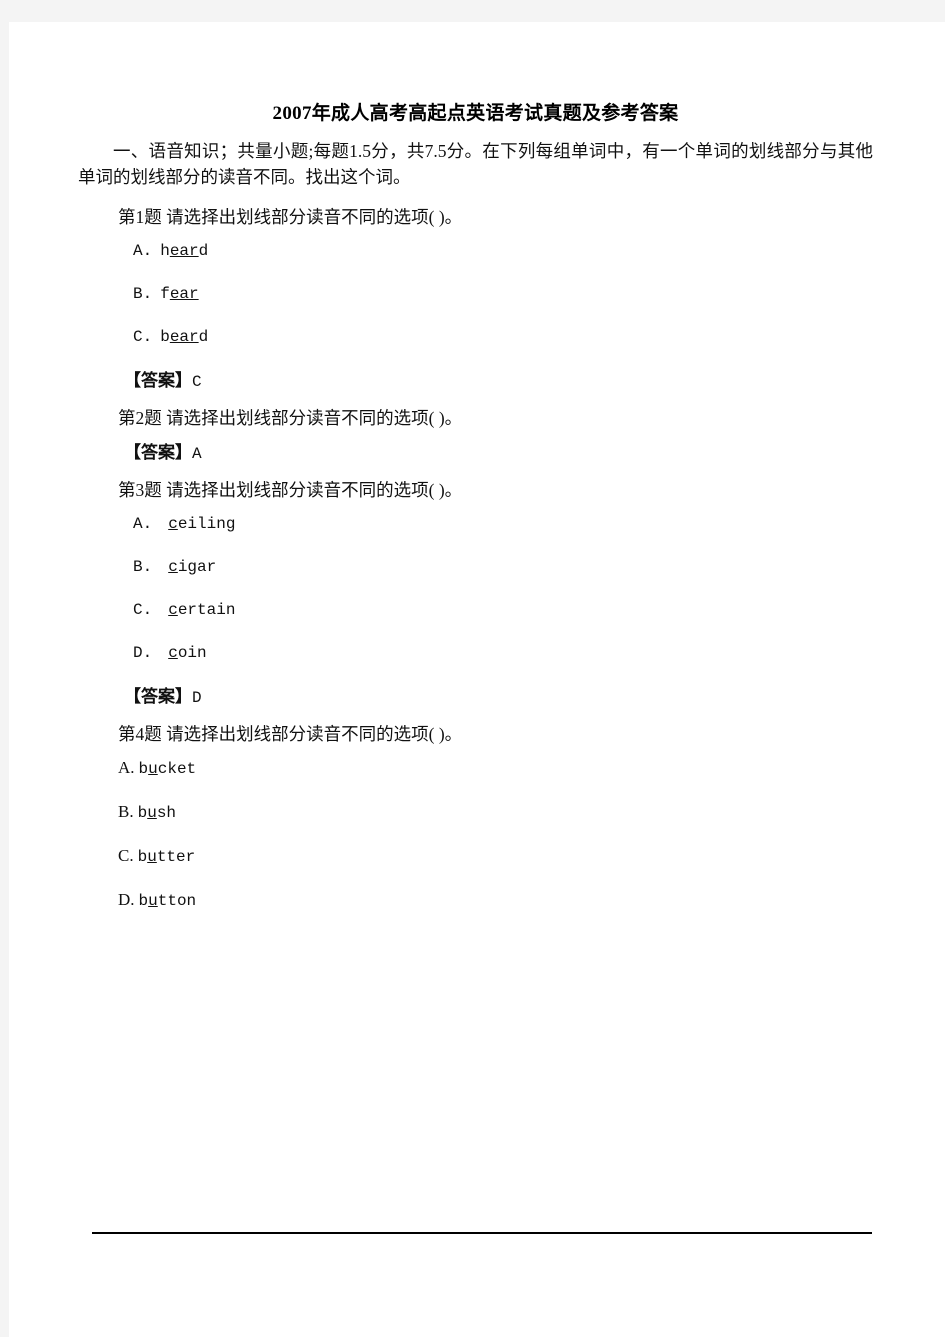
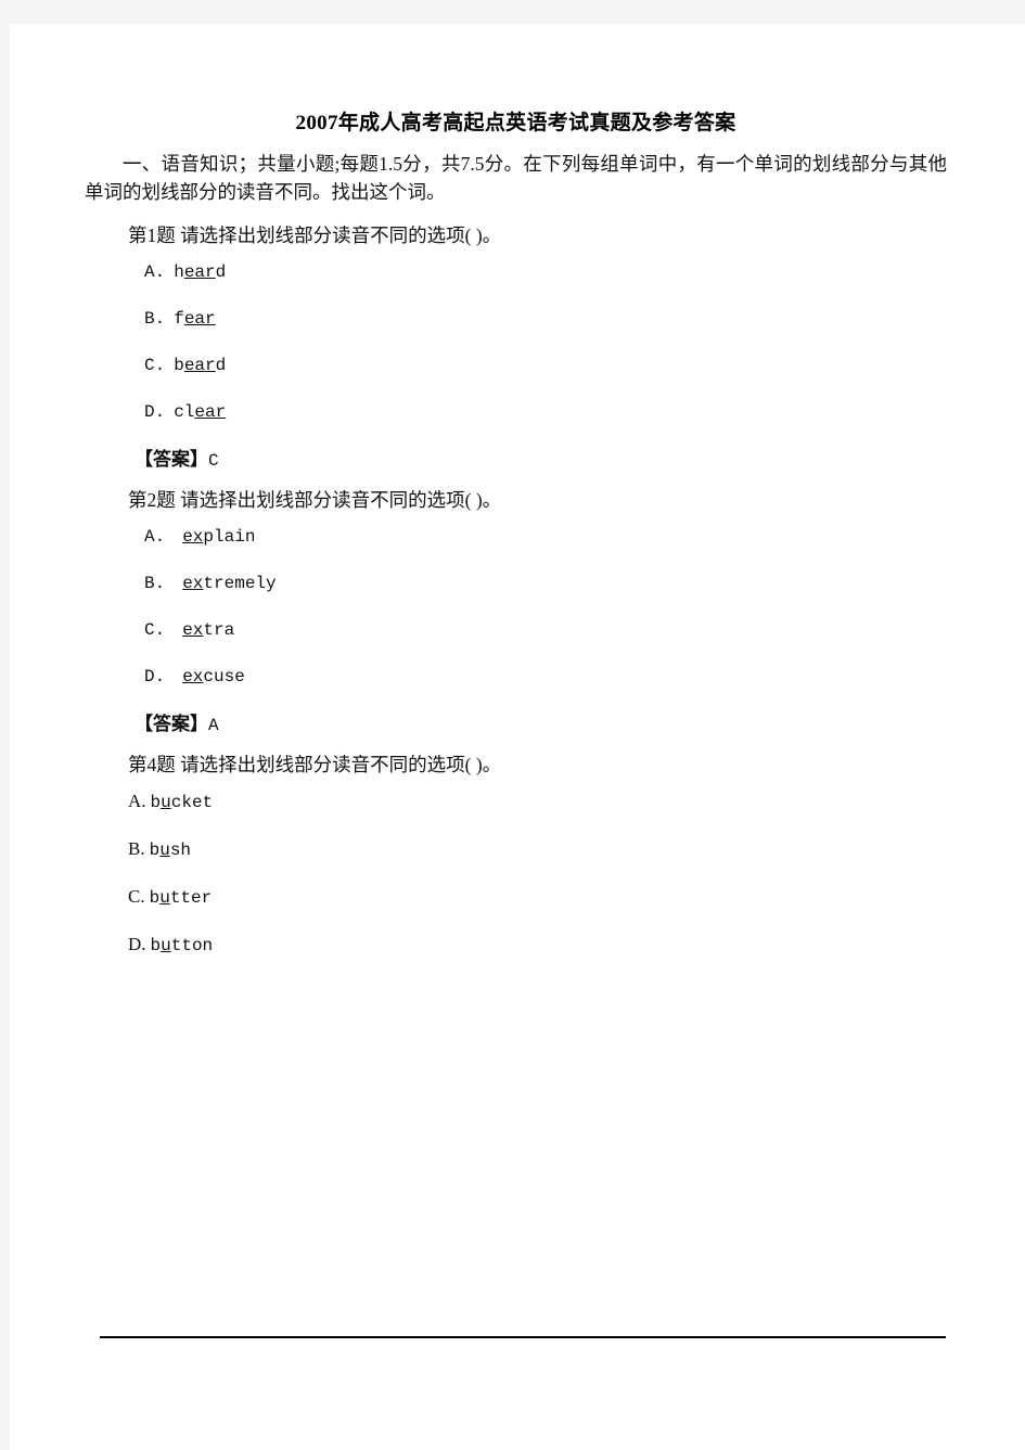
  2007年成人高考高起点英语考试真题及参考答案
  一、语音知识；共量小题;每题1.5分，共7.5分。在下列每组单词中，有一个单词的划线部分与其他单词的划线部分的读音不同。找出这个词。
  第1题 请选择出划线部分读音不同的选项( )。
  A. heard
  B. fear
  C. beard
+ D. clear
  【答案】C
  第2题 请选择出划线部分读音不同的选项( )。
+ A. explain
+ B. extremely
+ C. extra
+ D. excuse
  【答案】A
- 第3题 请选择出划线部分读音不同的选项( )。
- A. ceiling
- B. cigar
- C. certain
- D. coin
- 【答案】D
  第4题 请选择出划线部分读音不同的选项( )。
  A. bucket
  B. bush
  C. butter
  D. button
